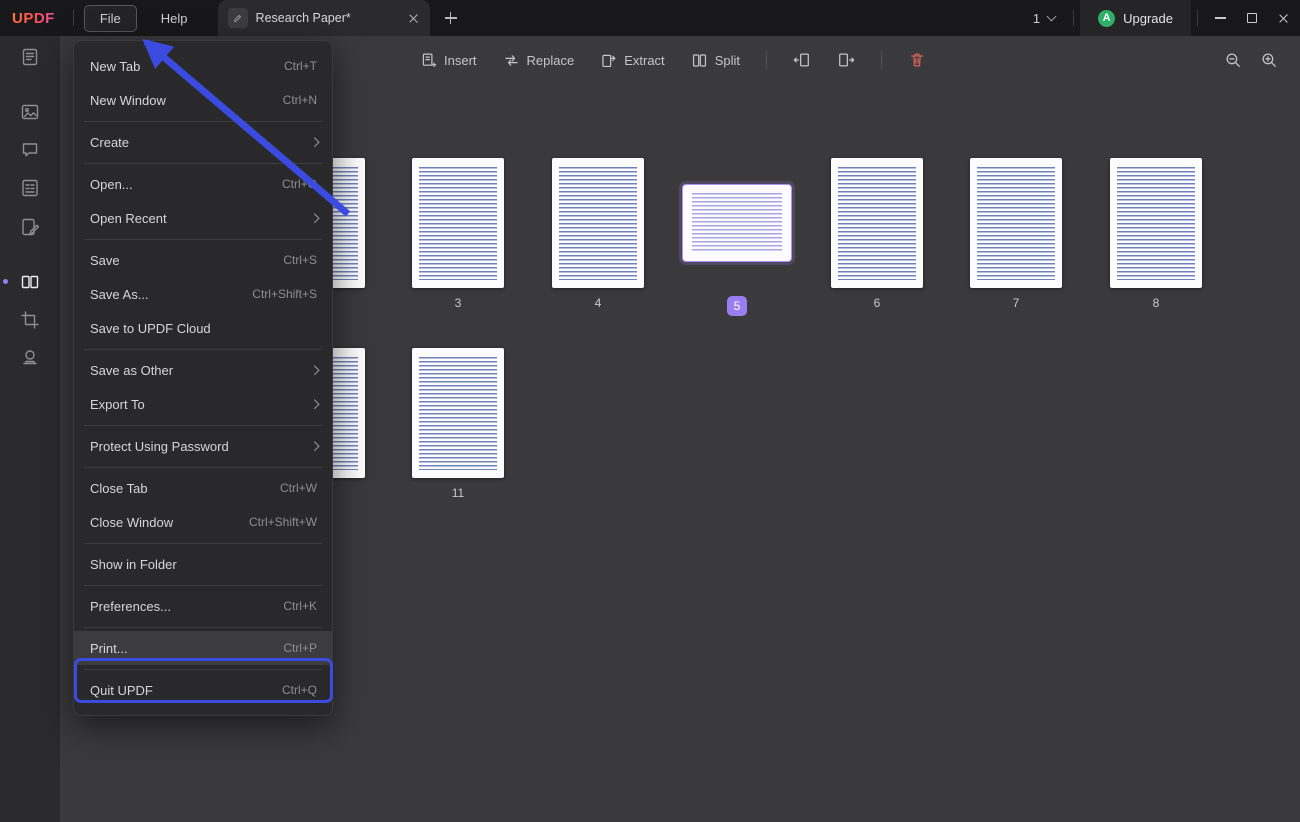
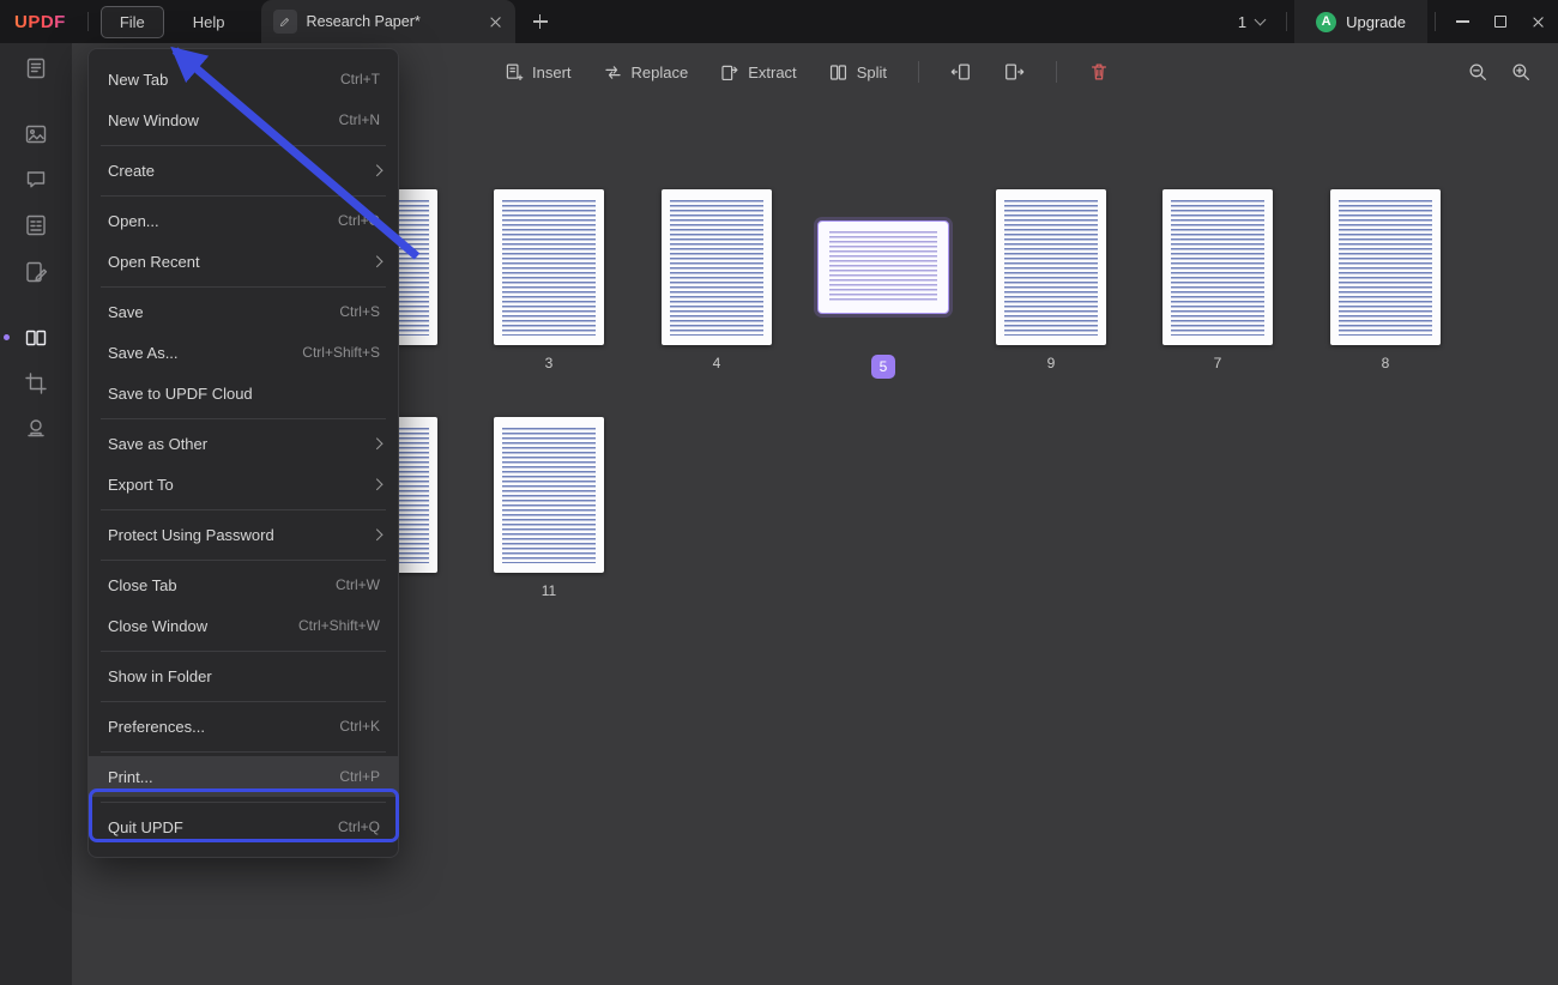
  UPDF
  File
  Help
  Research Paper*
  1
  A
  Upgrade
  Insert
  Replace
  Extract
  Split
  3
  4
  5
- 6
+ 9
  7
  8
  11
  New Tab
  Ctrl+T
  New Window
  Ctrl+N
  Create
  Open...
  Ctrl+
  Open Recent
  Save
  Ctrl+S
  Save As...
  Ctrl+Shift+S
  Save to UPDF Cloud
  Save as Other
  Export To
  Protect Using Password
  Close Tab
  Ctrl+W
  Close Window
  Ctrl+Shift+W
  Show in Folder
  Preferences...
  Ctrl+K
  Print...
  Ctrl+P
  Quit UPDF
  Ctrl+Q
